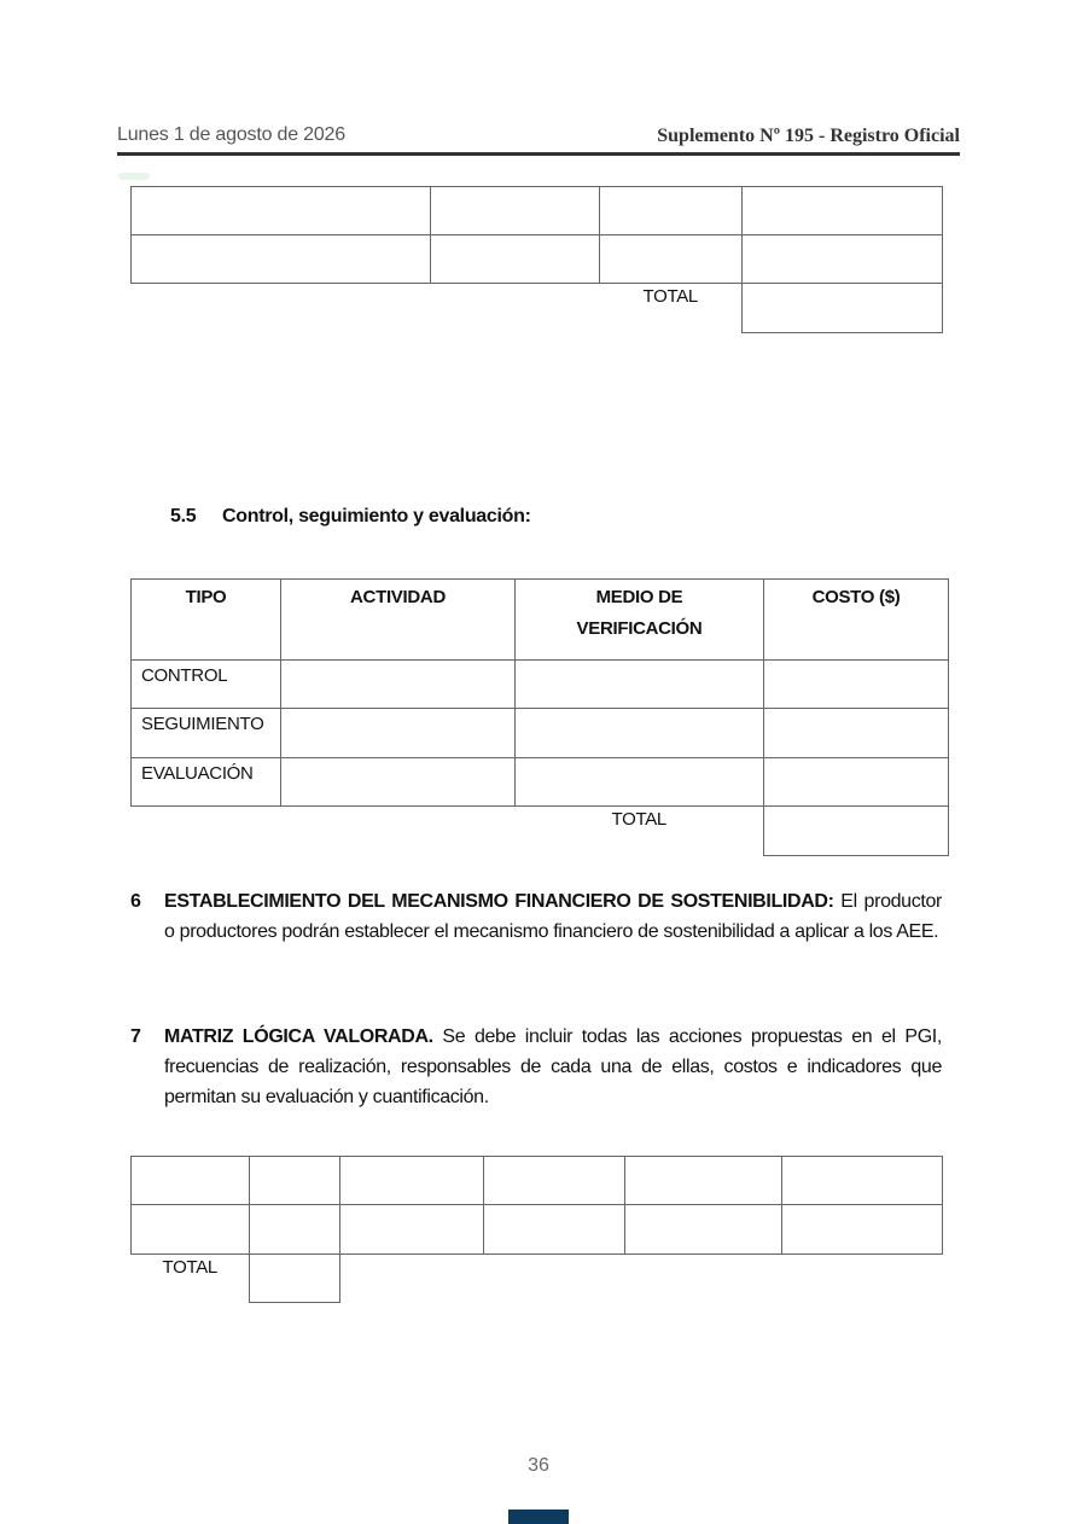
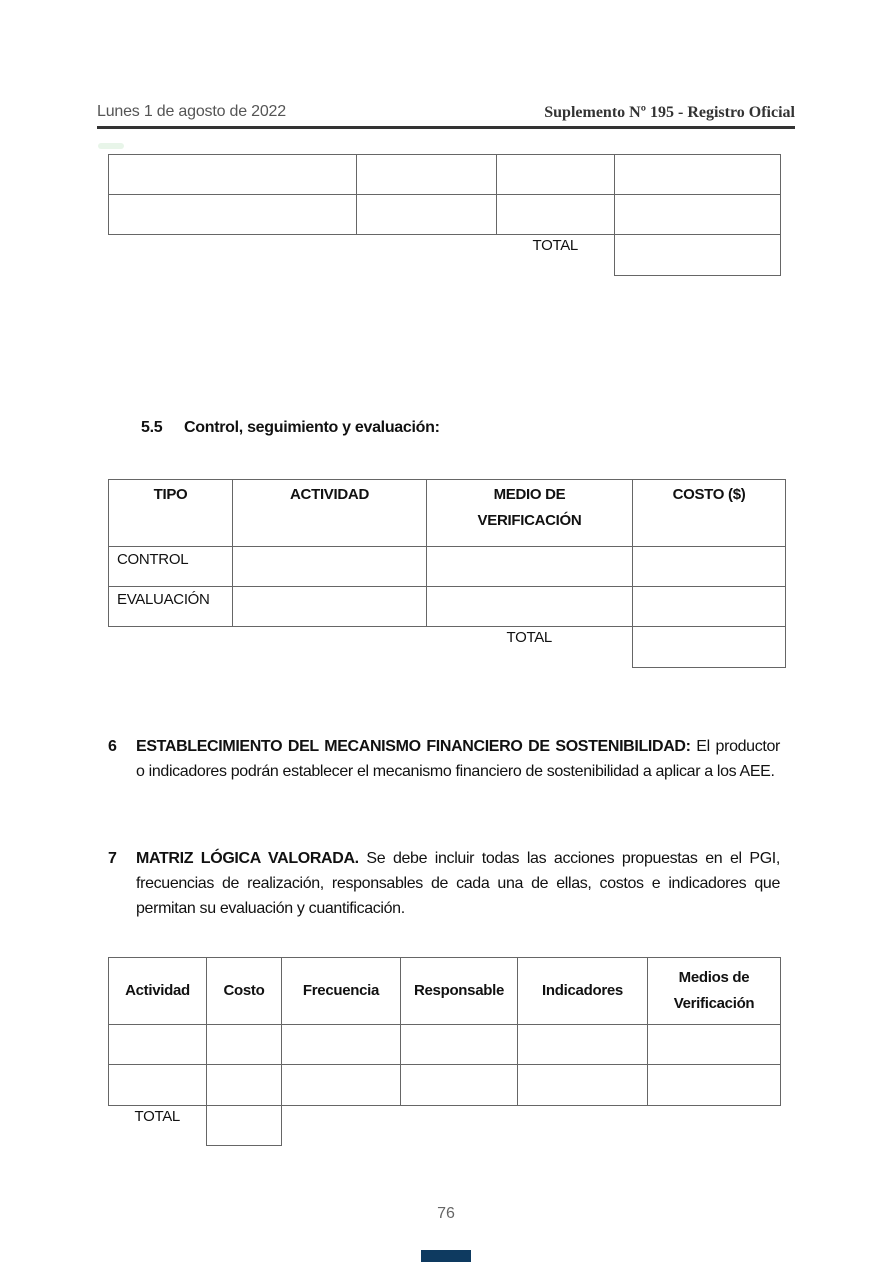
- Lunes 1 de agosto de 2026
+ Lunes 1 de agosto de 2022
  Suplemento Nº 195 - Registro Oficial
  		TOTAL
  5.5 Control, seguimiento y evaluación:
  TIPO	ACTIVIDAD	MEDIO DE VERIFICACIÓN	COSTO ($)
  CONTROL
- SEGUIMIENTO
  EVALUACIÓN
  		TOTAL
  6
- ESTABLECIMIENTO DEL MECANISMO FINANCIERO DE SOSTENIBILIDAD: El productor o productores podrán establecer el mecanismo financiero de sostenibilidad a aplicar a los AEE.
+ ESTABLECIMIENTO DEL MECANISMO FINANCIERO DE SOSTENIBILIDAD: El productor o indicadores podrán establecer el mecanismo financiero de sostenibilidad a aplicar a los AEE.
  7
  MATRIZ LÓGICA VALORADA. Se debe incluir todas las acciones propuestas en el PGI, frecuencias de realización, responsables de cada una de ellas, costos e indicadores que permitan su evaluación y cuantificación.
+ Actividad	Costo	Frecuencia	Responsable	Indicadores	Medios de Verificación
  TOTAL
- 36
+ 76
